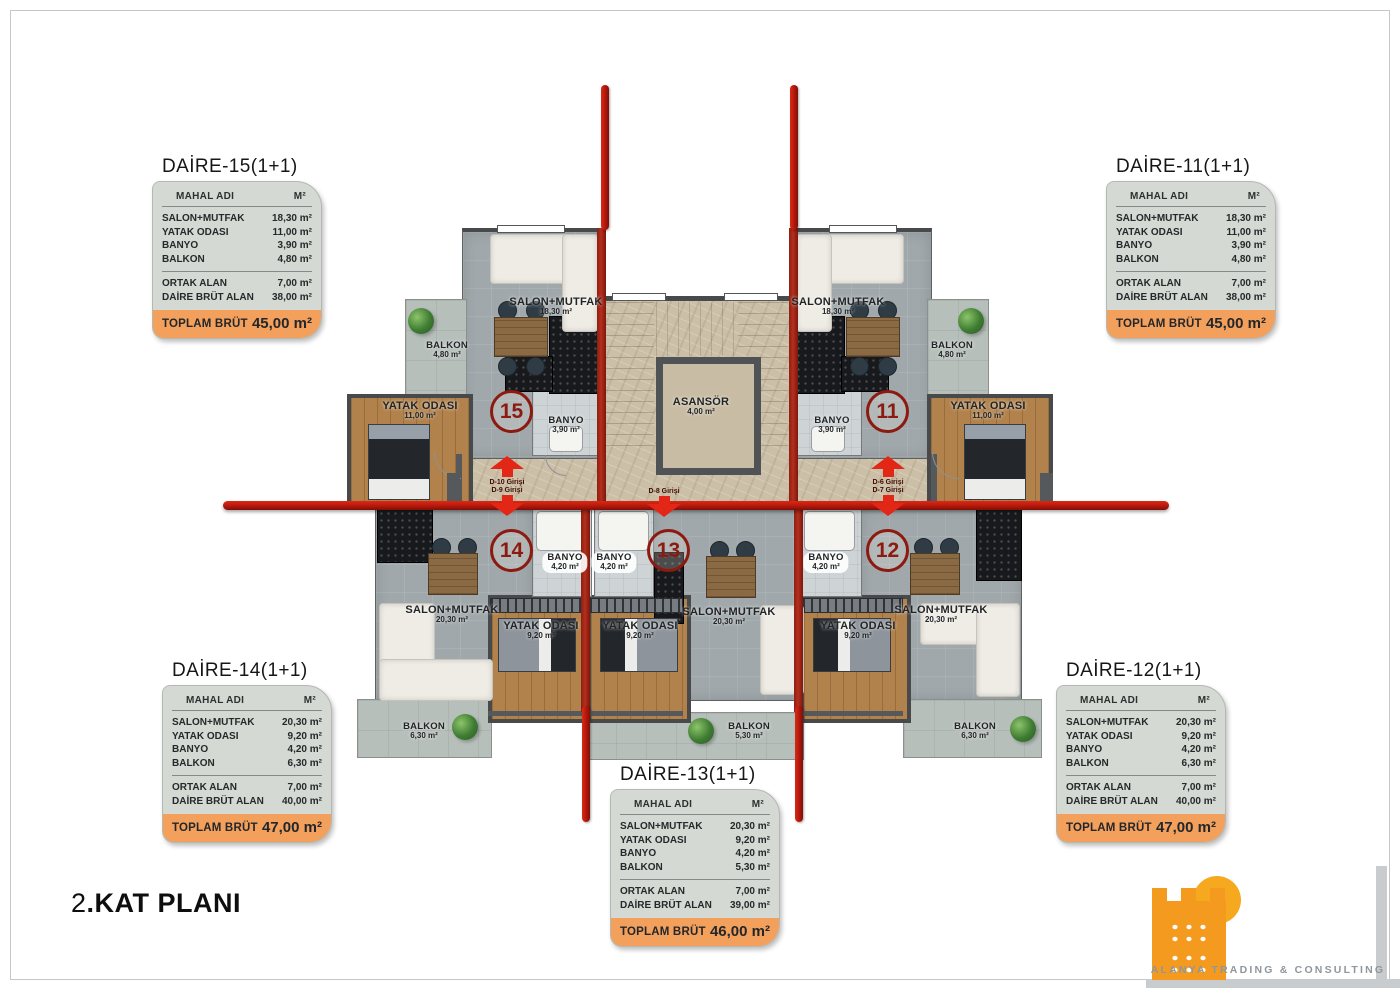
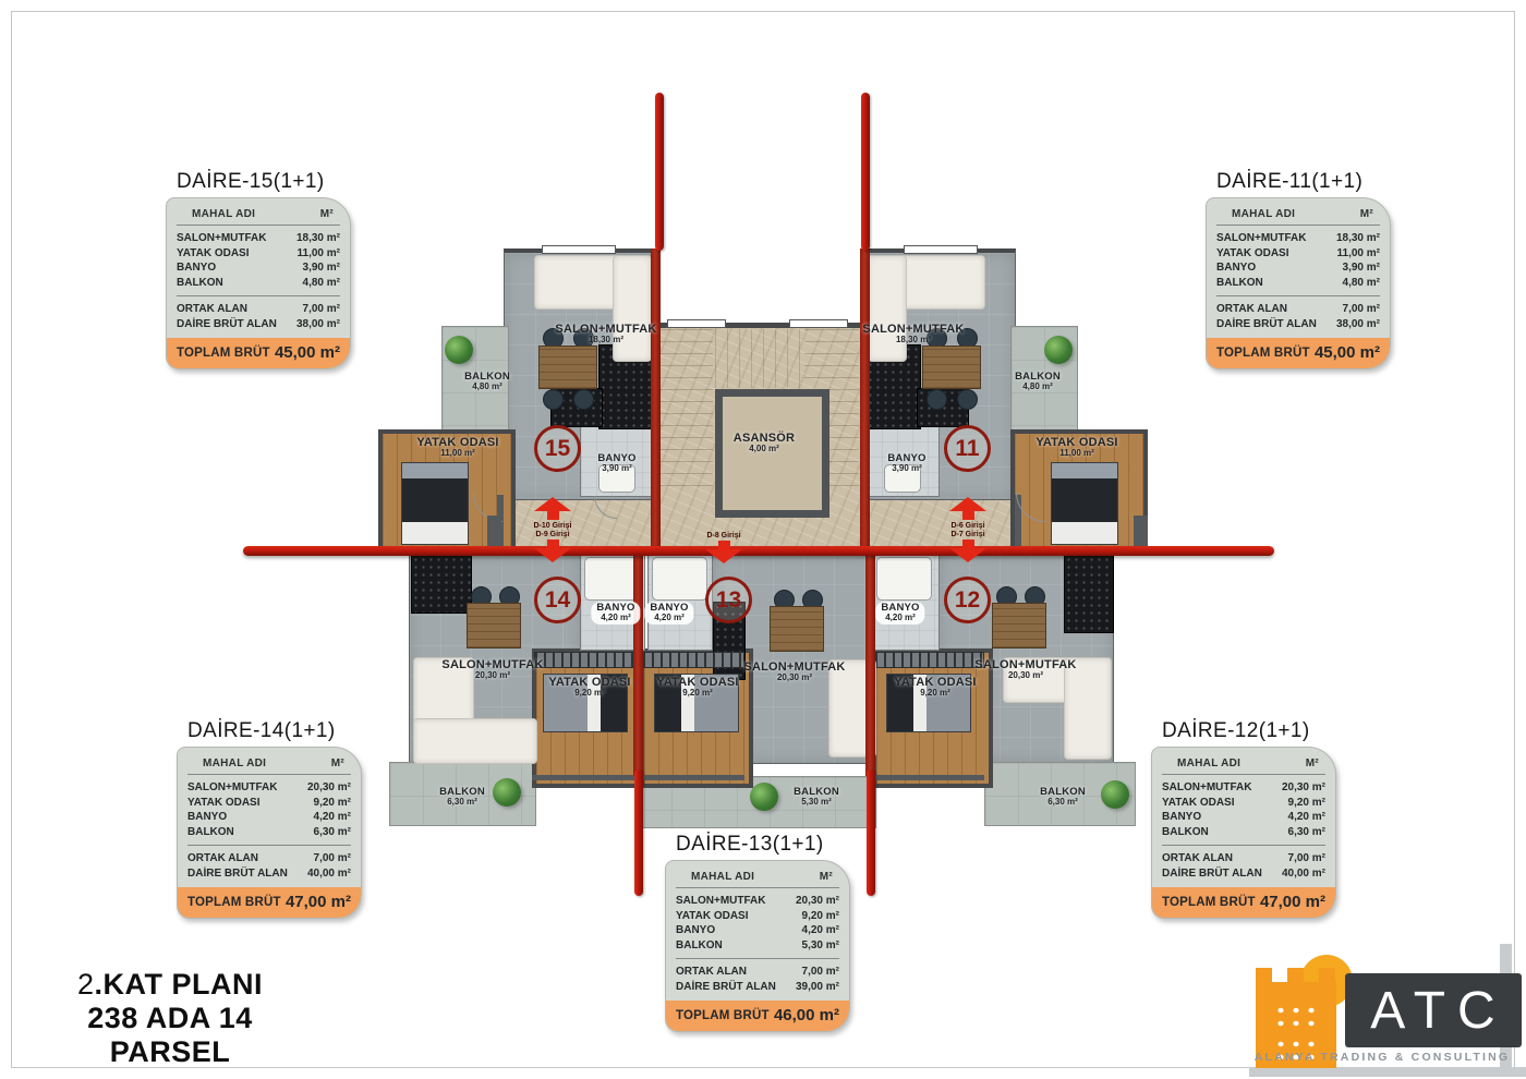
  BALKON
  4,80 m²
  SALON+MUTFAK
  18,30 m²
  YATAK ODASI
  11,00 m²
  BANYO
  3,90 m²
  SALON+MUTFAK
  18,30 m²
  BALKON
  4,80 m²
  YATAK ODASI
  11,00 m²
  BANYO
  3,90 m²
  ASANSÖR
  4,00 m²
  BANYO
  4,20 m²
  BANYO
  4,20 m²
  BANYO
  4,20 m²
  SALON+MUTFAK
  20,30 m²
  YATAK ODASI
  9,20 m²
  YATAK ODASI
  9,20 m²
  SALON+MUTFAK
  20,30 m²
  YATAK ODASI
  9,20 m²
  SALON+MUTFAK
  20,30 m²
  BALKON
  6,30 m²
  BALKON
  5,30 m²
  BALKON
  6,30 m²
  15
  11
  14
  13
  12
  DAİRE-15(1+1)
  MAHAL ADI
  M²
  SALON+MUTFAK
  18,30 m²
  YATAK ODASI
  11,00 m²
  BANYO
  3,90 m²
  BALKON
  4,80 m²
  ORTAK ALAN
  7,00 m²
  DAİRE BRÜT ALAN
  38,00 m²
  TOPLAM BRÜT
  45,00 m²
  DAİRE-11(1+1)
  MAHAL ADI
  M²
  SALON+MUTFAK
  18,30 m²
  YATAK ODASI
  11,00 m²
  BANYO
  3,90 m²
  BALKON
  4,80 m²
  ORTAK ALAN
  7,00 m²
  DAİRE BRÜT ALAN
  38,00 m²
  TOPLAM BRÜT
  45,00 m²
  DAİRE-14(1+1)
  MAHAL ADI
  M²
  SALON+MUTFAK
  20,30 m²
  YATAK ODASI
  9,20 m²
  BANYO
  4,20 m²
  BALKON
  6,30 m²
  ORTAK ALAN
  7,00 m²
  DAİRE BRÜT ALAN
  40,00 m²
  TOPLAM BRÜT
  47,00 m²
  DAİRE-12(1+1)
  MAHAL ADI
  M²
  SALON+MUTFAK
  20,30 m²
  YATAK ODASI
  9,20 m²
  BANYO
  4,20 m²
  BALKON
  6,30 m²
  ORTAK ALAN
  7,00 m²
  DAİRE BRÜT ALAN
  40,00 m²
  TOPLAM BRÜT
  47,00 m²
  DAİRE-13(1+1)
  MAHAL ADI
  M²
  SALON+MUTFAK
  20,30 m²
  YATAK ODASI
  9,20 m²
  BANYO
  4,20 m²
  BALKON
  5,30 m²
  ORTAK ALAN
  7,00 m²
  DAİRE BRÜT ALAN
  39,00 m²
  TOPLAM BRÜT
  46,00 m²
  2.KAT PLANI
+ 238 ADA 14 PARSEL
+ ATC
  ALANYA TRADING & CONSULTING
